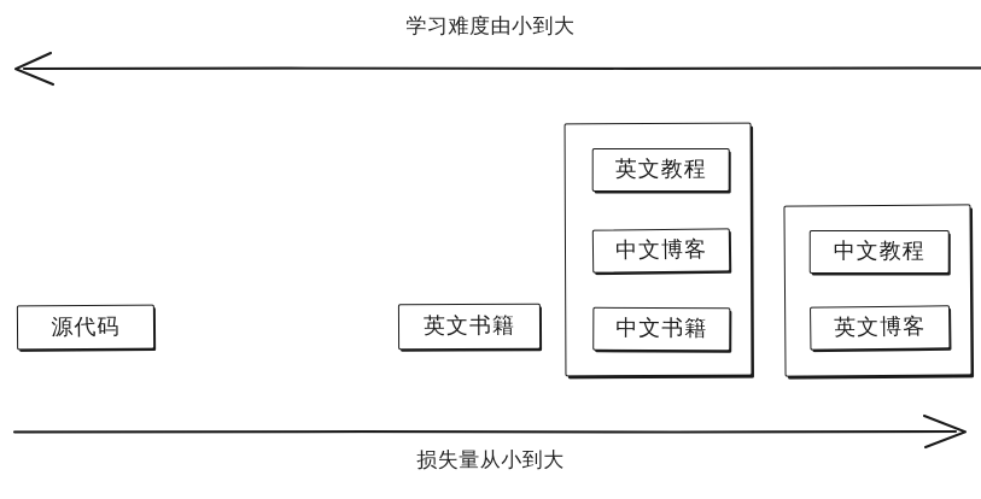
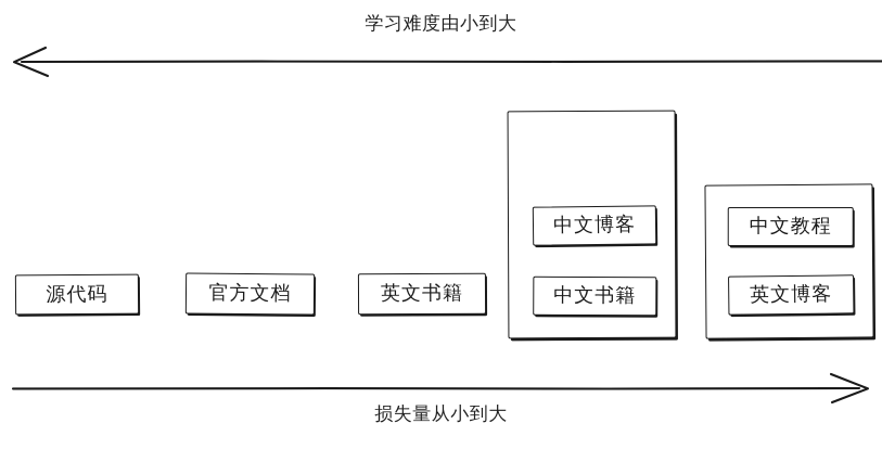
  学习难度由小到大
  源代码
+ 官方文档
  英文书籍
- 英文教程
  中文博客
  中文书籍
  中文教程
  英文博客
  损失量从小到大
